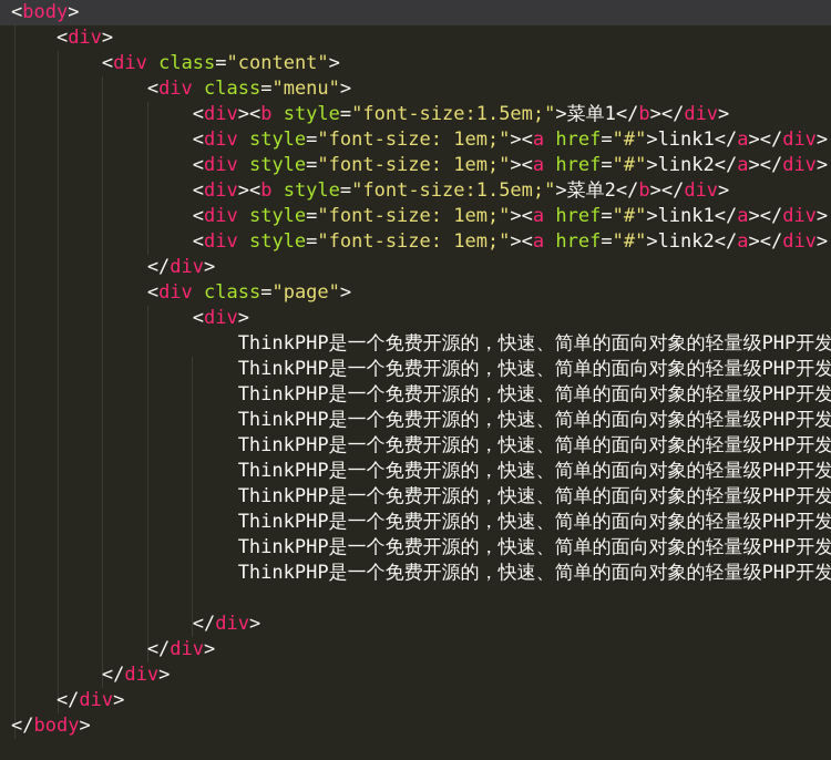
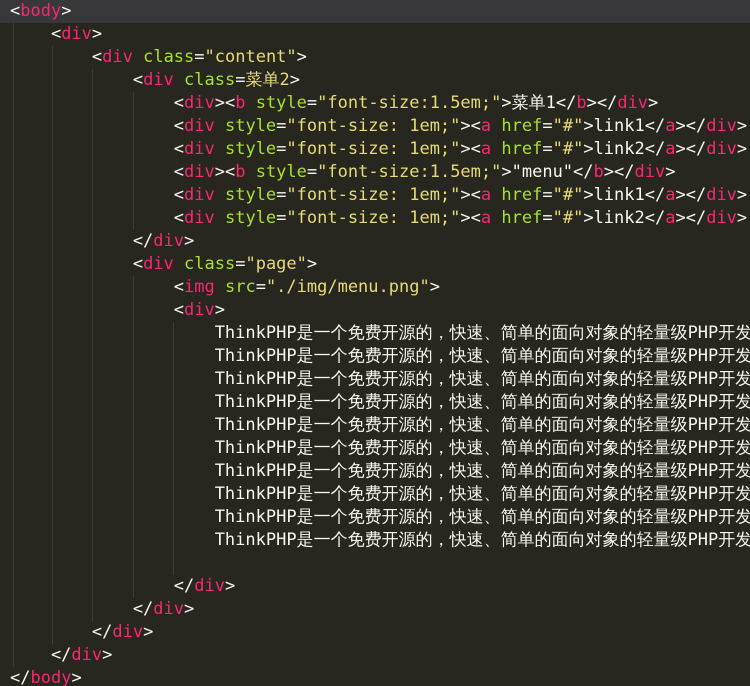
  <body>
  <div>
  <div class="content">
- <div class="menu">
+ <div class=菜单2>
  <div><b style="font-size:1.5em;">菜单1</b></div>
  <div style="font-size: 1em;"><a href="#">link1</a></div>
  <div style="font-size: 1em;"><a href="#">link2</a></div>
- <div><b style="font-size:1.5em;">菜单2</b></div>
+ <div><b style="font-size:1.5em;">"menu"</b></div>
  <div style="font-size: 1em;"><a href="#">link1</a></div>
  <div style="font-size: 1em;"><a href="#">link2</a></div>
  </div>
  <div class="page">
+ <img src="./img/menu.png">
  <div>
  ThinkPHP是一个免费开源的，快速、简单的面向对象的轻量级PHP开发
  ThinkPHP是一个免费开源的，快速、简单的面向对象的轻量级PHP开发
  ThinkPHP是一个免费开源的，快速、简单的面向对象的轻量级PHP开发
  ThinkPHP是一个免费开源的，快速、简单的面向对象的轻量级PHP开发
  ThinkPHP是一个免费开源的，快速、简单的面向对象的轻量级PHP开发
  ThinkPHP是一个免费开源的，快速、简单的面向对象的轻量级PHP开发
  ThinkPHP是一个免费开源的，快速、简单的面向对象的轻量级PHP开发
  ThinkPHP是一个免费开源的，快速、简单的面向对象的轻量级PHP开发
  ThinkPHP是一个免费开源的，快速、简单的面向对象的轻量级PHP开发
  ThinkPHP是一个免费开源的，快速、简单的面向对象的轻量级PHP开发
  </div>
  </div>
  </div>
  </div>
  </body>
